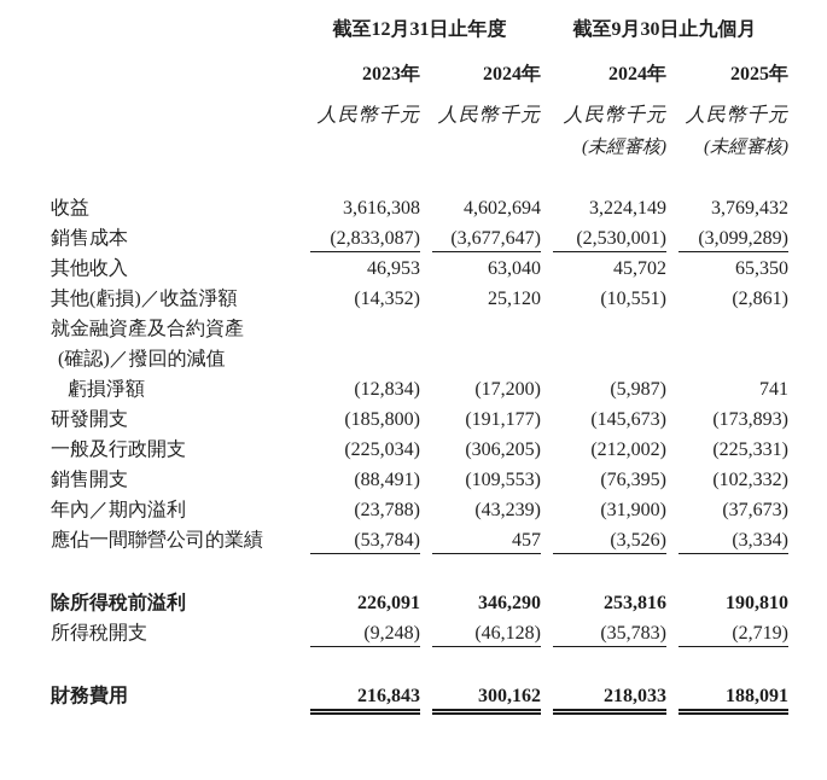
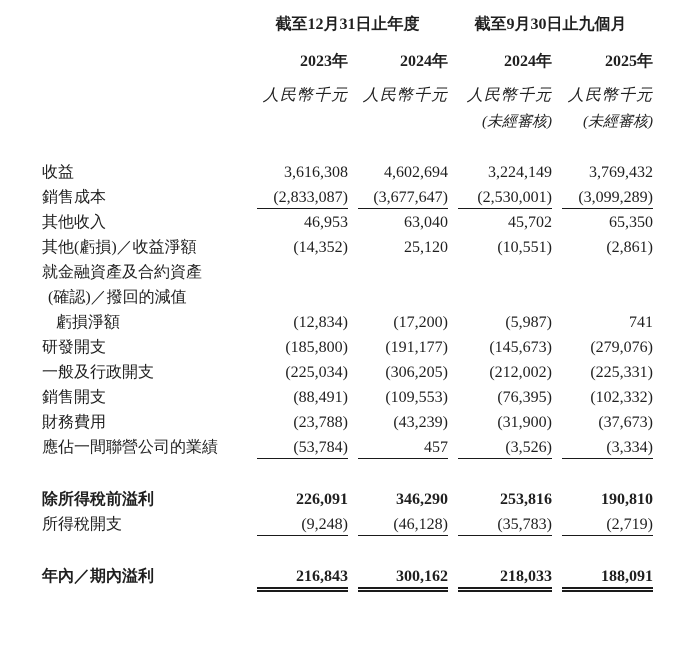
  	截至12月31日止年度	截至9月30日止九個月
  	2023年	2024年	2024年	2025年
  	人民幣千元	人民幣千元	人民幣千元	人民幣千元
  			(未經審核)	(未經審核)
  收益	3,616,308	4,602,694	3,224,149	3,769,432
  銷售成本	(2,833,087)	(3,677,647)	(2,530,001)	(3,099,289)
  其他收入	46,953	63,040	45,702	65,350
  其他(虧損)／收益淨額	(14,352)	25,120	(10,551)	(2,861)
  就金融資產及合約資產
  (確認)／撥回的減值
  虧損淨額	(12,834)	(17,200)	(5,987)	741
- 研發開支	(185,800)	(191,177)	(145,673)	(173,893)
+ 研發開支	(185,800)	(191,177)	(145,673)	(279,076)
  一般及行政開支	(225,034)	(306,205)	(212,002)	(225,331)
  銷售開支	(88,491)	(109,553)	(76,395)	(102,332)
- 年內／期內溢利	(23,788)	(43,239)	(31,900)	(37,673)
+ 財務費用	(23,788)	(43,239)	(31,900)	(37,673)
  應佔一間聯營公司的業績	(53,784)	457	(3,526)	(3,334)
  除所得稅前溢利	226,091	346,290	253,816	190,810
  所得稅開支	(9,248)	(46,128)	(35,783)	(2,719)
- 財務費用	216,843	300,162	218,033	188,091
+ 年內／期內溢利	216,843	300,162	218,033	188,091
